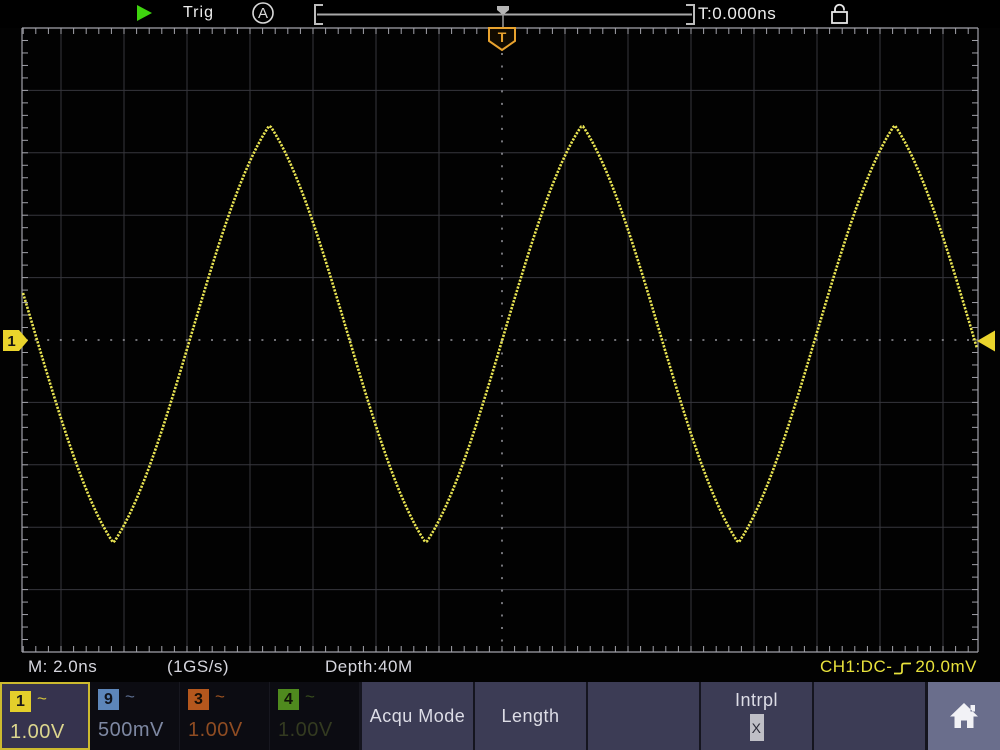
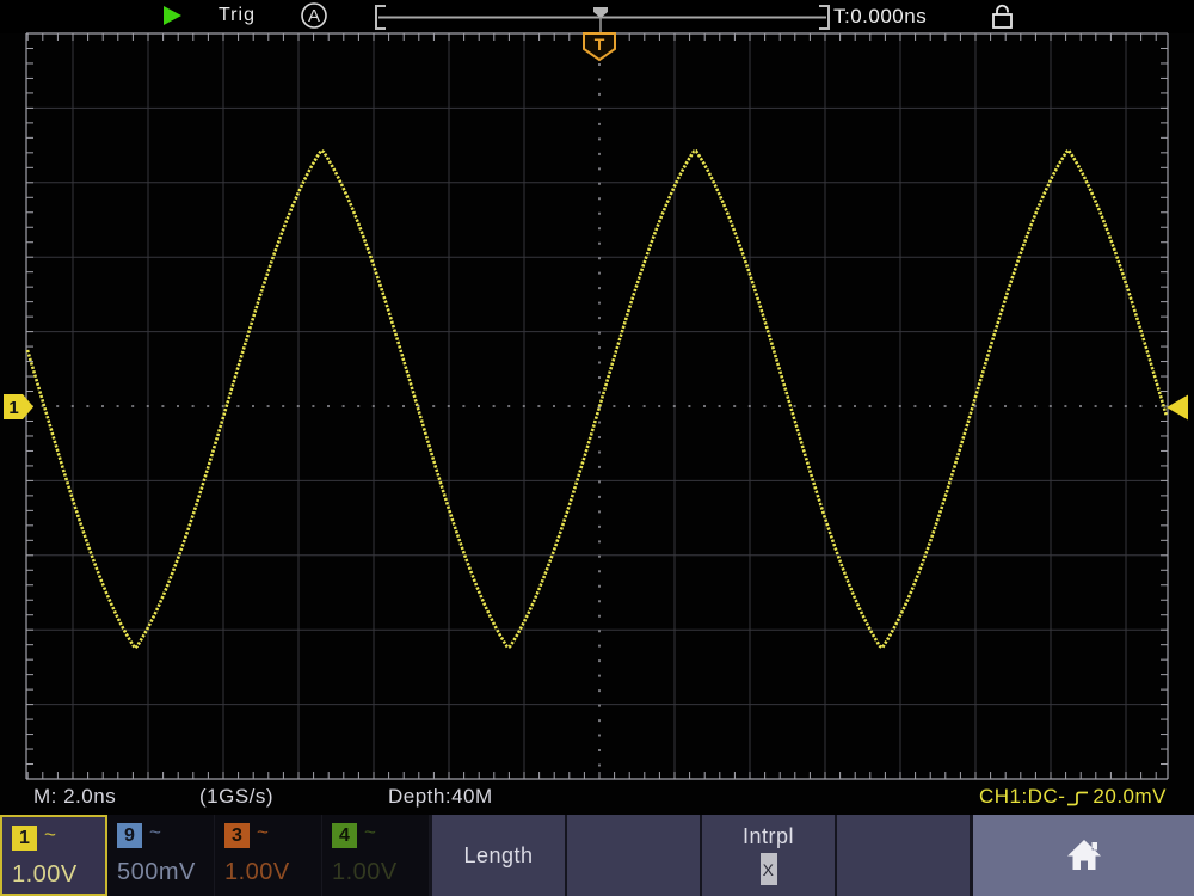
  Trig
  A
  T:0.000ns
  T
  1
  M: 2.0ns
  (1GS/s)
  Depth:40M
  CH1:DC-
  20.0mV
  1
  ~
  1.00V
  9
  ~
  500mV
  3
  ~
  1.00V
  4
  ~
  1.00V
- Acqu Mode
  Length
  Intrpl
  X
